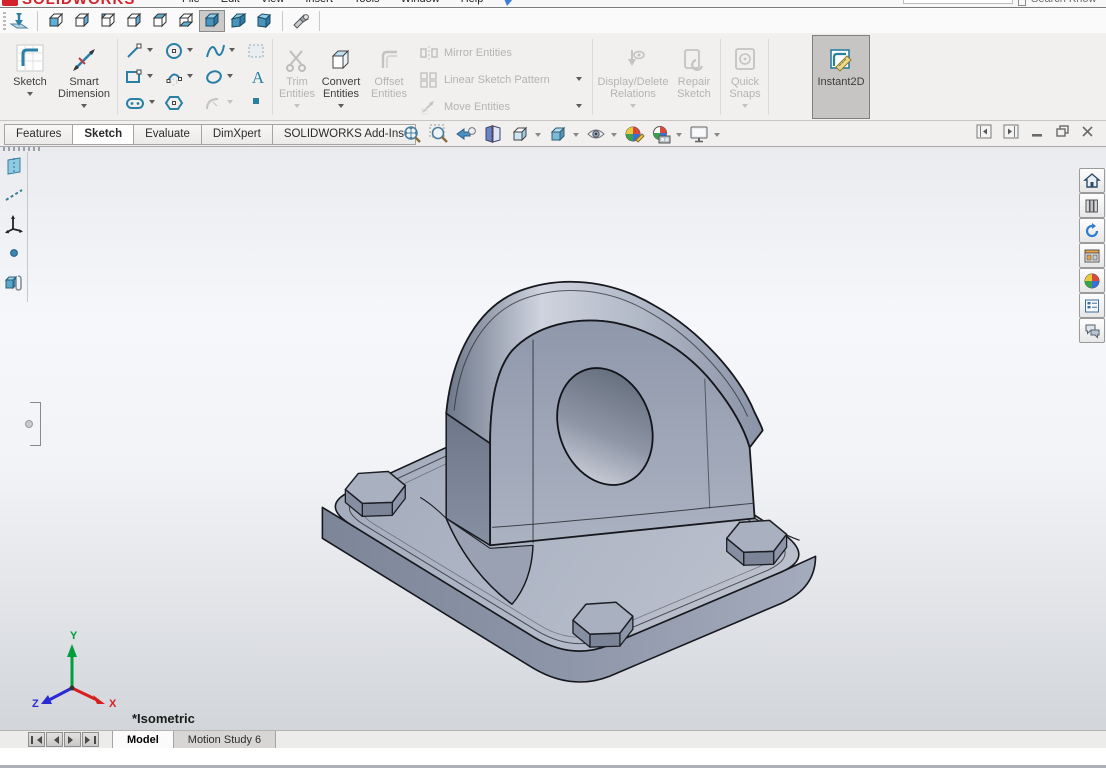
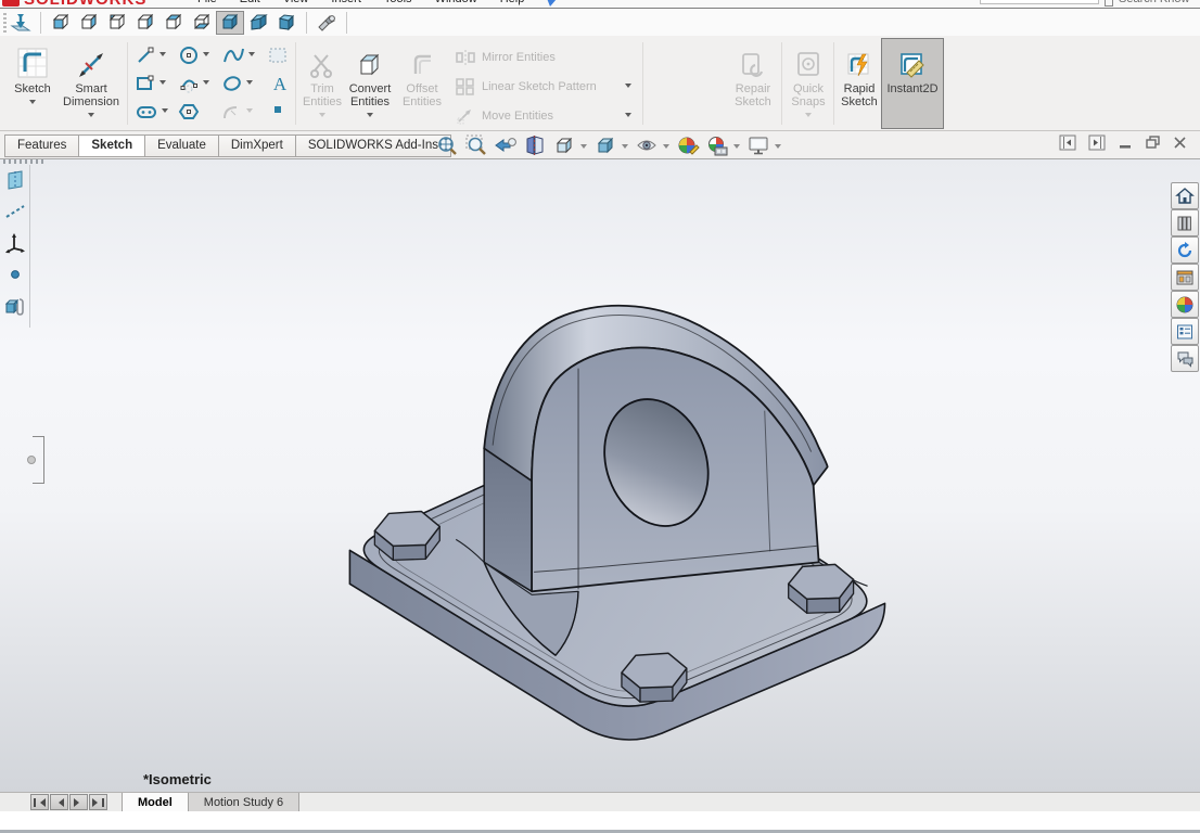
  Sketch
  Smart Dimension
  A
  Trim Entities
  Convert Entities
  Offset Entities
  Mirror Entities
  Linear Sketch Pattern
  Move Entities
- Display/Delete Relations
  Repair Sketch
  Quick Snaps
+ Rapid Sketch
  Instant2D
  Features
  Sketch
  Evaluate
  DimXpert
  SOLIDWORKS Add-Ins
- Y
- X
- Z
  *Isometric
  Model
  Motion Study 6
